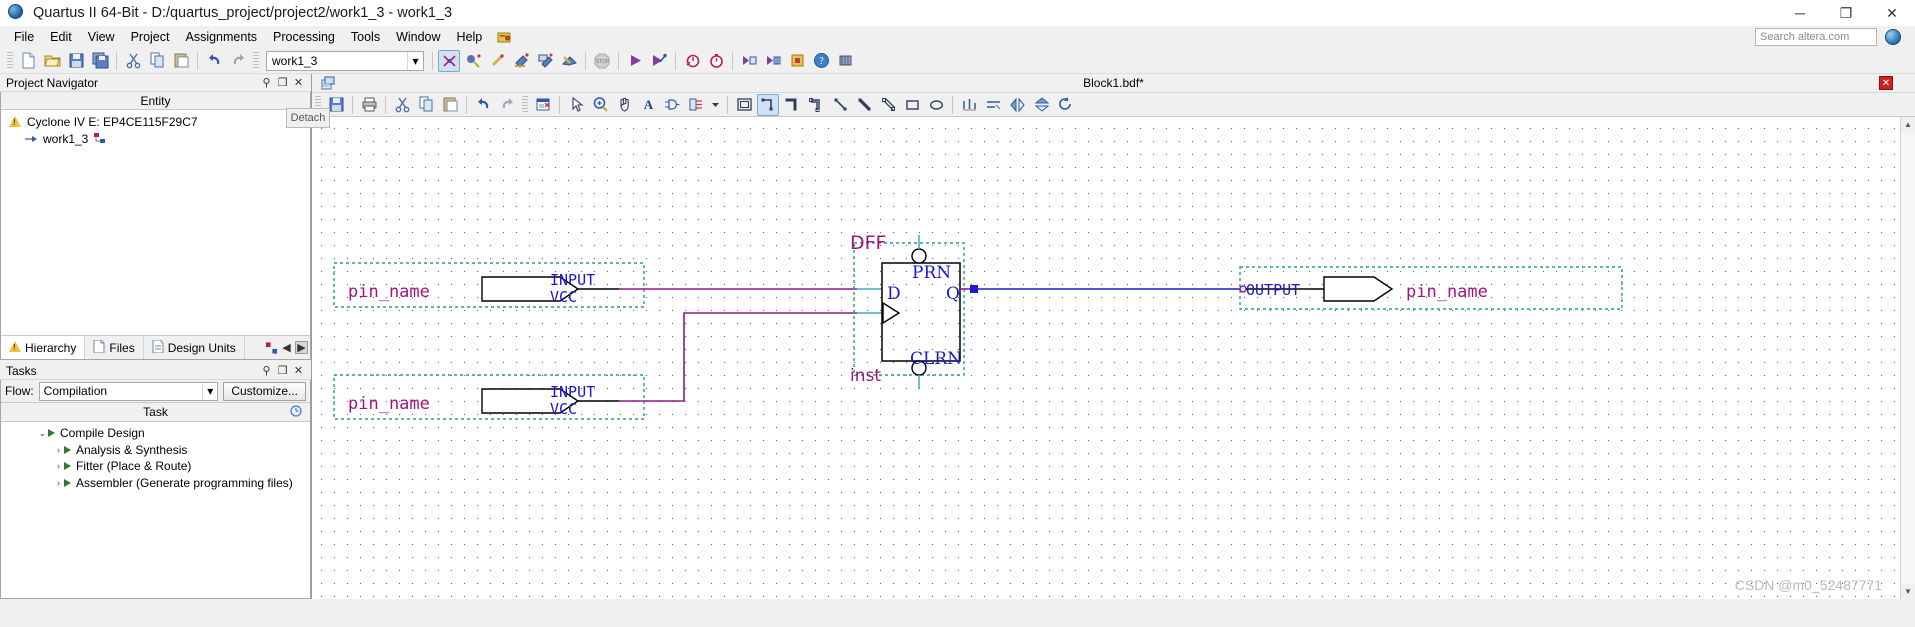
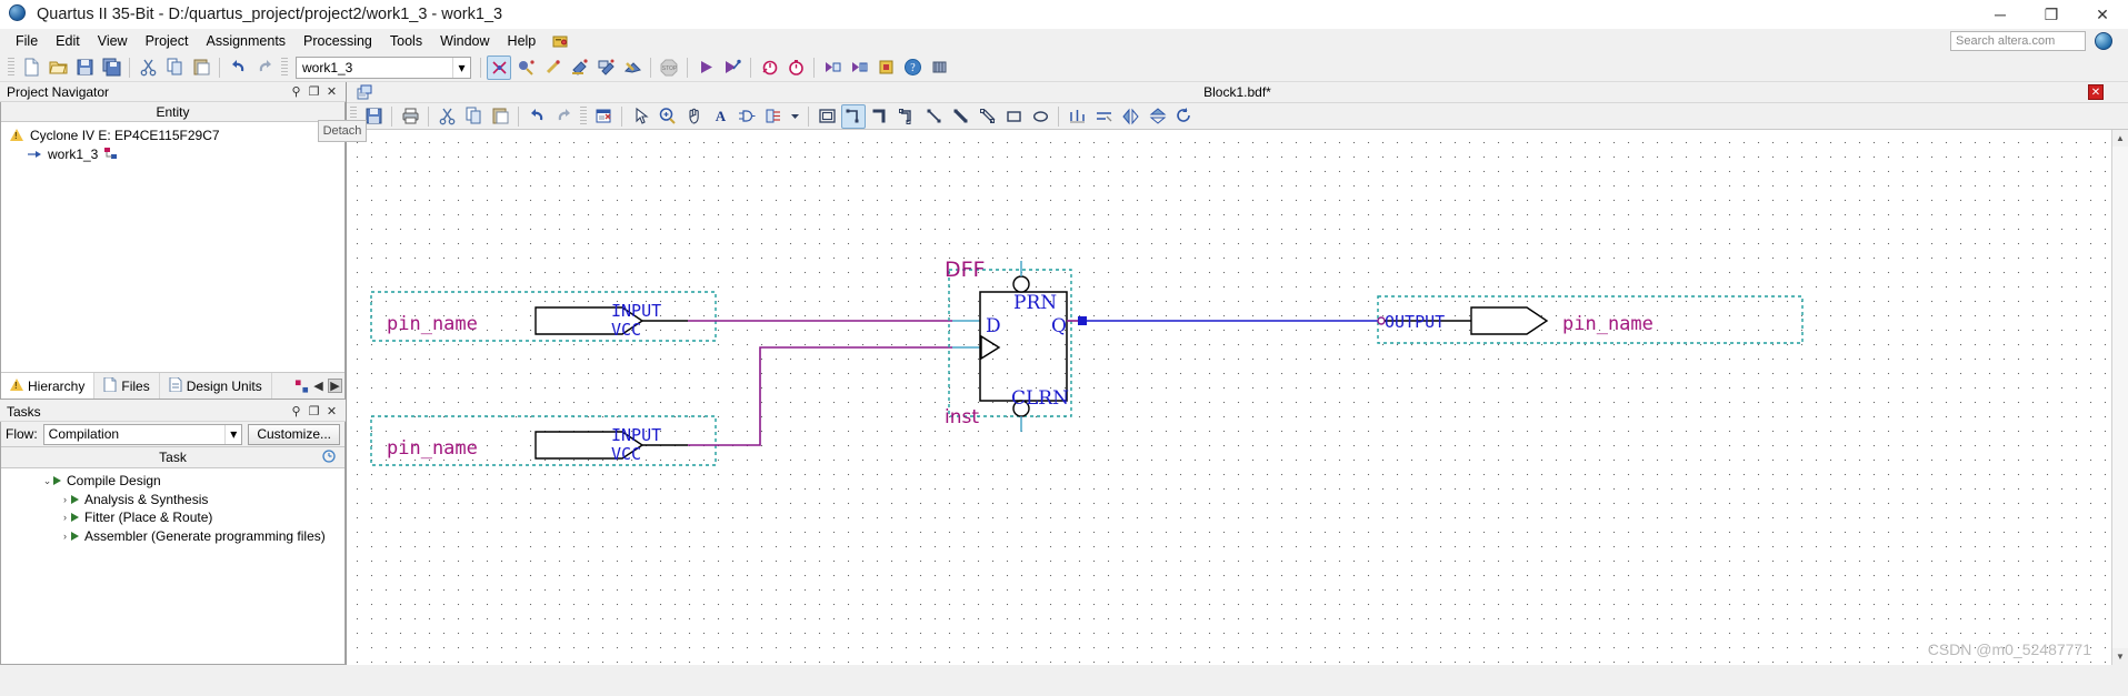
- Quartus II 64-Bit - D:/quartus_project/project2/work1_3 - work1_3
+ Quartus II 35-Bit - D:/quartus_project/project2/work1_3 - work1_3
  ─
  ❐
  ✕
  File
  Edit
  View
  Project
  Assignments
  Processing
  Tools
  Window
  Help
  Search altera.com
  work1_3
  ▾
  ?
  Project Navigator
  ⚲
  ❐
  ✕
  Entity
  Cyclone IV E: EP4CE115F29C7
  work1_3
  Hierarchy
  Files
  Design Units
  ◀
  ▶
  Tasks
  ⚲
  ❐
  ✕
  Flow:
  Compilation
  ▾
  Customize...
  Task
  ⌄
  Compile Design
  ›
  Analysis & Synthesis
  ›
  Fitter (Place & Route)
  ›
  Assembler (Generate programming files)
  Block1.bdf*
  ✕
  A
  pin_name
  INPUT
  VCC
  pin_name
  INPUT
  VCC
  DFF
  PRN
  D
  Q
  CLRN
  inst
  OUTPUT
  pin_name
  CSDN @m0_52487771
  ▲
  ▼
  Detach
